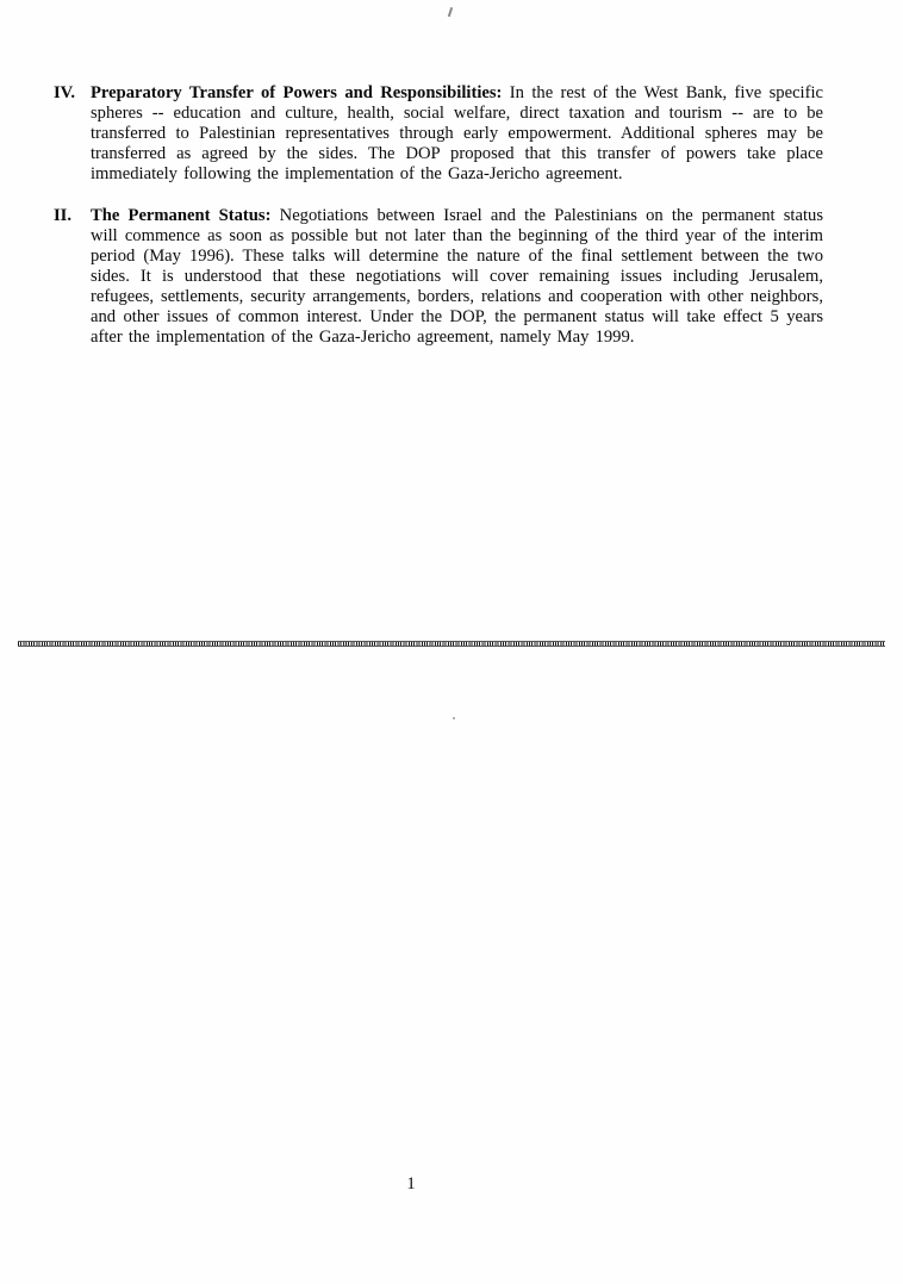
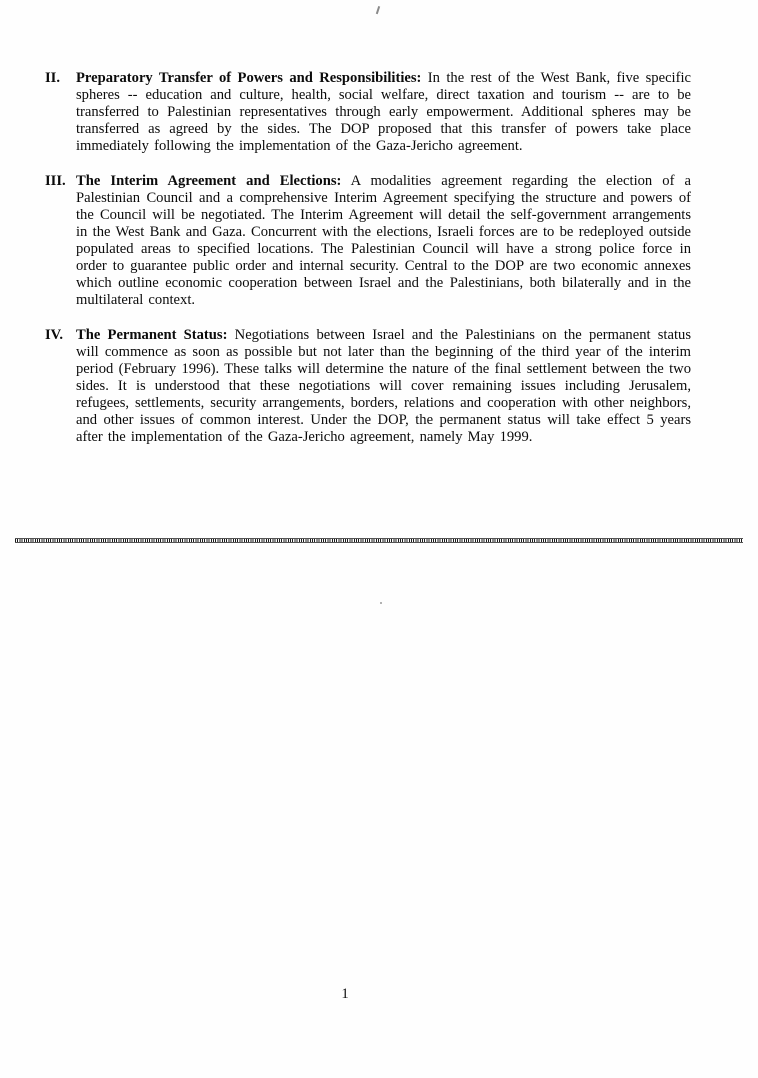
- IV.
+ II.
  Preparatory Transfer of Powers and Responsibilities: In the rest of the West Bank, five specific spheres -- education and culture, health, social welfare, direct taxation and tourism -- are to be transferred to Palestinian representatives through early empowerment. Additional spheres may be transferred as agreed by the sides. The DOP proposed that this transfer of powers take place immediately following the implementation of the Gaza-Jericho agreement.
+ III.
+ The Interim Agreement and Elections: A modalities agreement regarding the election of a Palestinian Council and a comprehensive Interim Agreement specifying the structure and powers of the Council will be negotiated. The Interim Agreement will detail the self-government arrangements in the West Bank and Gaza. Concurrent with the elections, Israeli forces are to be redeployed outside populated areas to specified locations. The Palestinian Council will have a strong police force in order to guarantee public order and internal security. Central to the DOP are two economic annexes which outline economic cooperation between Israel and the Palestinians, both bilaterally and in the multilateral context.
- II.
+ IV.
- The Permanent Status: Negotiations between Israel and the Palestinians on the permanent status will commence as soon as possible but not later than the beginning of the third year of the interim period (May 1996). These talks will determine the nature of the final settlement between the two sides. It is understood that these negotiations will cover remaining issues including Jerusalem, refugees, settlements, security arrangements, borders, relations and cooperation with other neighbors, and other issues of common interest. Under the DOP, the permanent status will take effect 5 years after the implementation of the Gaza-Jericho agreement, namely May 1999.
+ The Permanent Status: Negotiations between Israel and the Palestinians on the permanent status will commence as soon as possible but not later than the beginning of the third year of the interim period (February 1996). These talks will determine the nature of the final settlement between the two sides. It is understood that these negotiations will cover remaining issues including Jerusalem, refugees, settlements, security arrangements, borders, relations and cooperation with other neighbors, and other issues of common interest. Under the DOP, the permanent status will take effect 5 years after the implementation of the Gaza-Jericho agreement, namely May 1999.
  1
